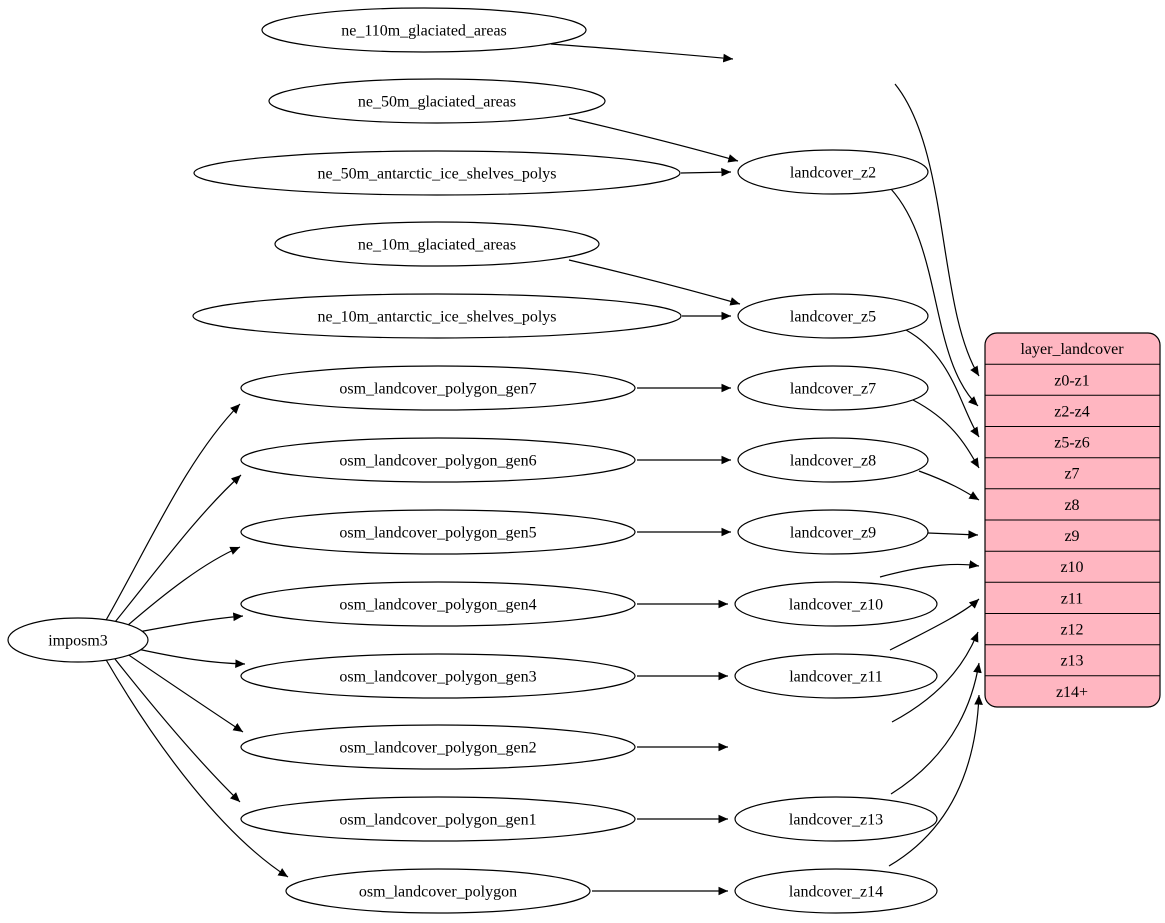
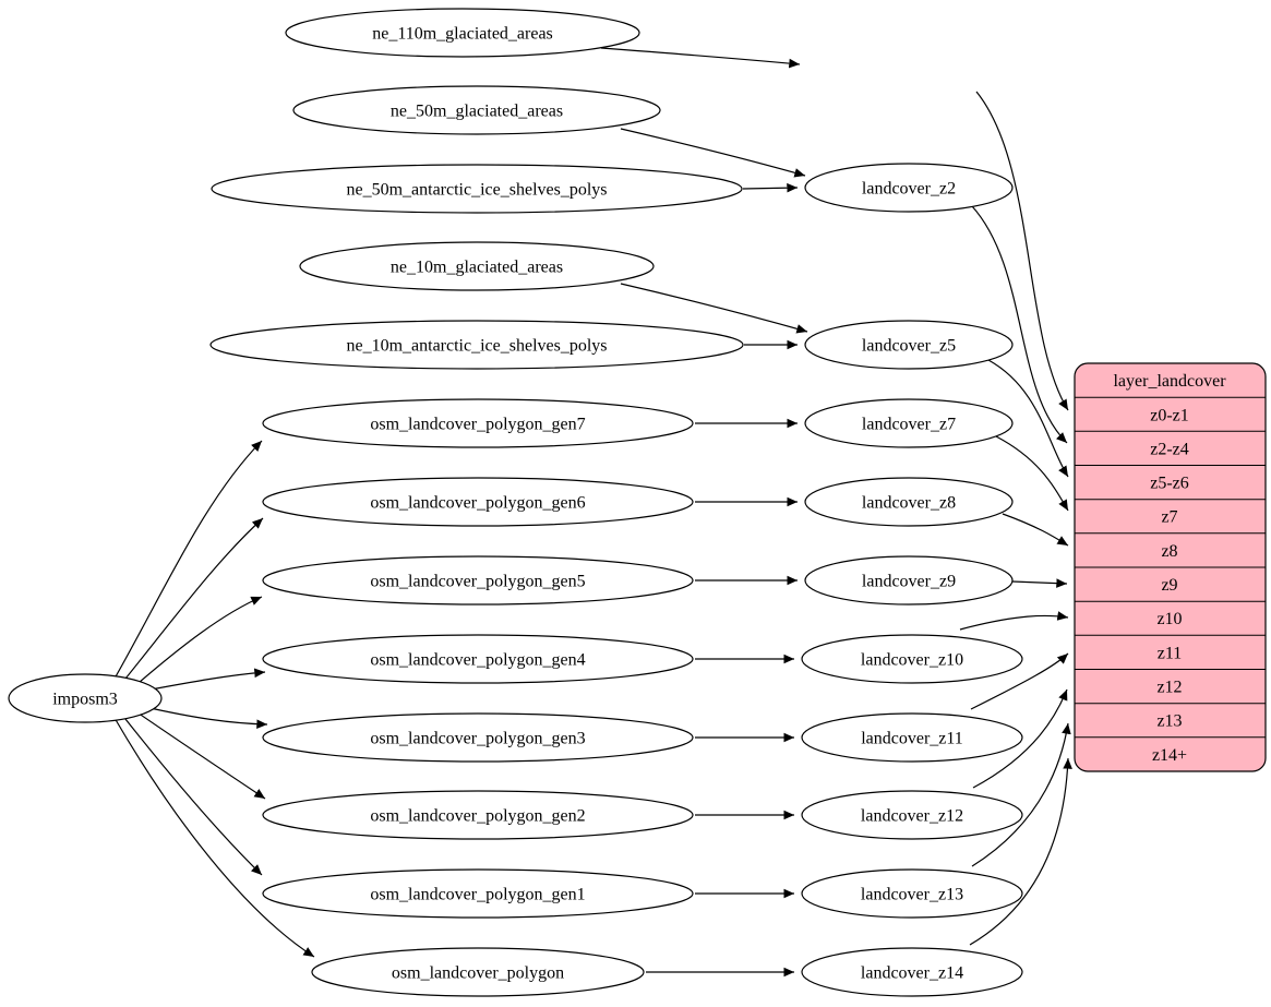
  ne_110m_glaciated_areas
  ne_50m_glaciated_areas
  ne_50m_antarctic_ice_shelves_polys
  ne_10m_glaciated_areas
  ne_10m_antarctic_ice_shelves_polys
  osm_landcover_polygon_gen7
  osm_landcover_polygon_gen6
  osm_landcover_polygon_gen5
  osm_landcover_polygon_gen4
  osm_landcover_polygon_gen3
  osm_landcover_polygon_gen2
  osm_landcover_polygon_gen1
  osm_landcover_polygon
  imposm3
  landcover_z2
  landcover_z5
  landcover_z7
  landcover_z8
  landcover_z9
  landcover_z10
  landcover_z11
+ landcover_z12
  landcover_z13
  landcover_z14
  layer_landcover
  z0-z1
  z2-z4
  z5-z6
  z7
  z8
  z9
  z10
  z11
  z12
  z13
  z14+
